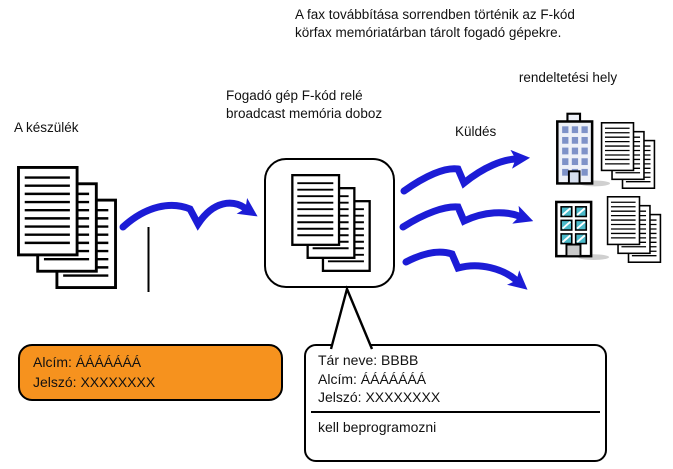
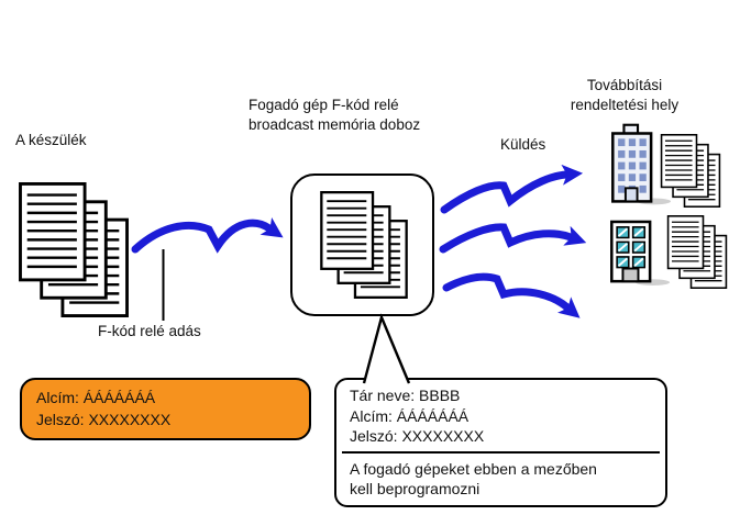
- A fax továbbítása sorrendben történik az F-kód
- körfax memóriatárban tárolt fogadó gépekre.
  A készülék
  Fogadó gép F-kód relé
  broadcast memória doboz
+ Továbbítási
  rendeltetési hely
  Küldés
+ F-kód relé adás
  Alcím: ÁÁÁÁÁÁÁ
  Jelszó: XXXXXXXX
  Tár neve: BBBB
  Alcím: ÁÁÁÁÁÁÁ
  Jelszó: XXXXXXXX
+ A fogadó gépeket ebben a mezőben
  kell beprogramozni
